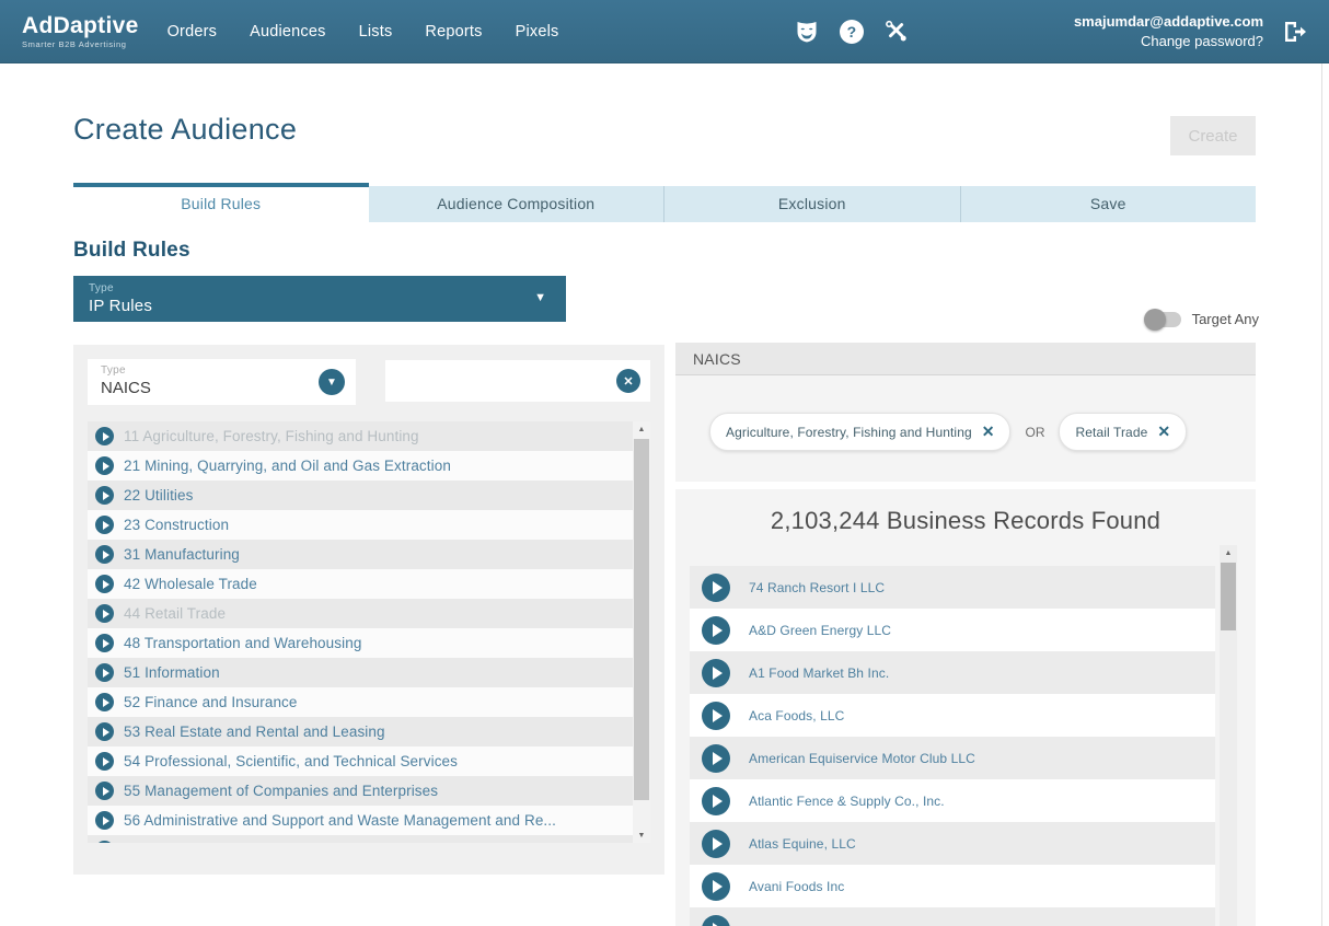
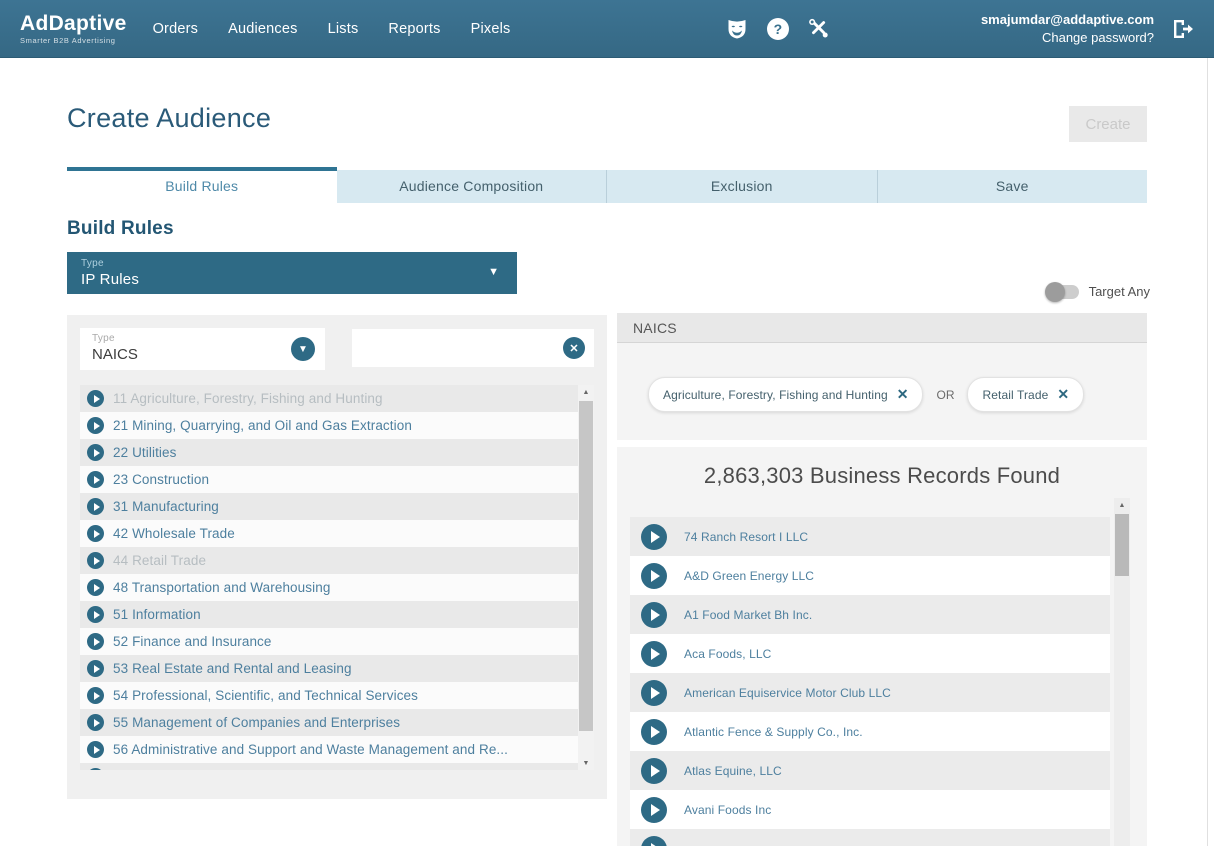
  AdDaptive
  Smarter B2B Advertising
  Orders
  Audiences
  Lists
  Reports
  Pixels
  ?
  smajumdar@addaptive.com
  Change password?
  Create Audience
  Create
  Build Rules
  Audience Composition
  Exclusion
  Save
  Build Rules
  Type
  IP Rules
  ▼
  Target Any
  Type
  NAICS
  ▼
  ✕
  11 Agriculture, Forestry, Fishing and Hunting
  21 Mining, Quarrying, and Oil and Gas Extraction
  22 Utilities
  23 Construction
  31 Manufacturing
  42 Wholesale Trade
  44 Retail Trade
  48 Transportation and Warehousing
  51 Information
  52 Finance and Insurance
  53 Real Estate and Rental and Leasing
  54 Professional, Scientific, and Technical Services
  55 Management of Companies and Enterprises
  56 Administrative and Support and Waste Management and Re...
  NAICS
  Agriculture, Forestry, Fishing and Hunting
  ✕
  OR
  Retail Trade
  ✕
- 2,103,244 Business Records Found
+ 2,863,303 Business Records Found
  74 Ranch Resort I LLC
  A&D Green Energy LLC
  A1 Food Market Bh Inc.
  Aca Foods, LLC
  American Equiservice Motor Club LLC
  Atlantic Fence & Supply Co., Inc.
  Atlas Equine, LLC
  Avani Foods Inc
